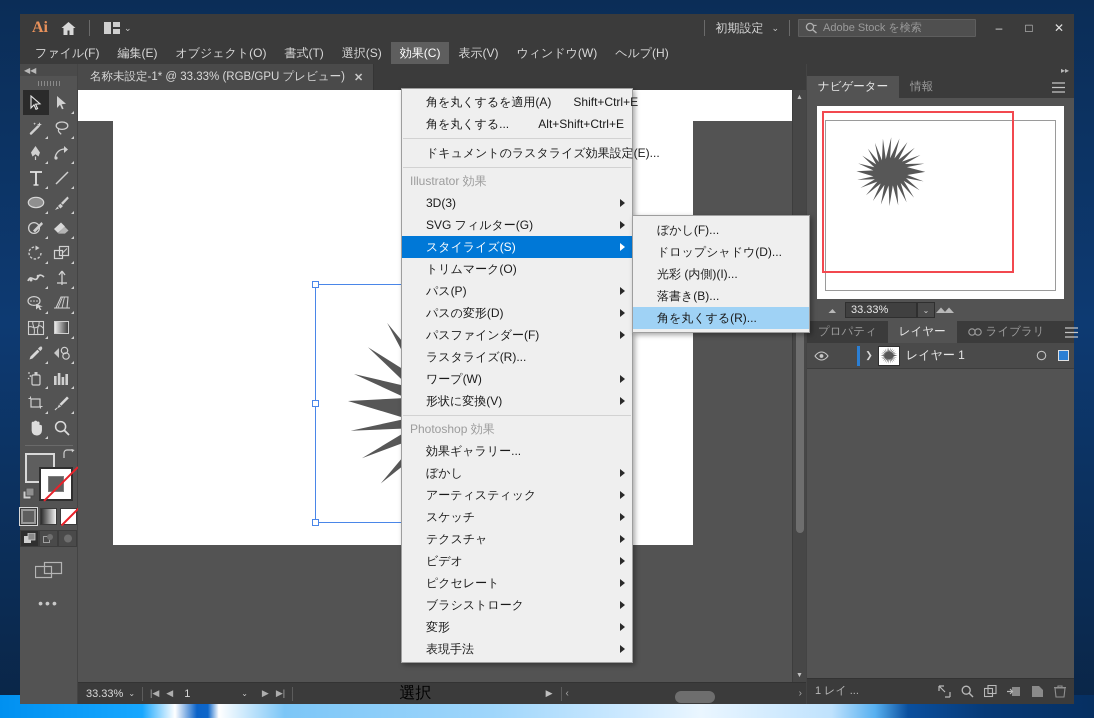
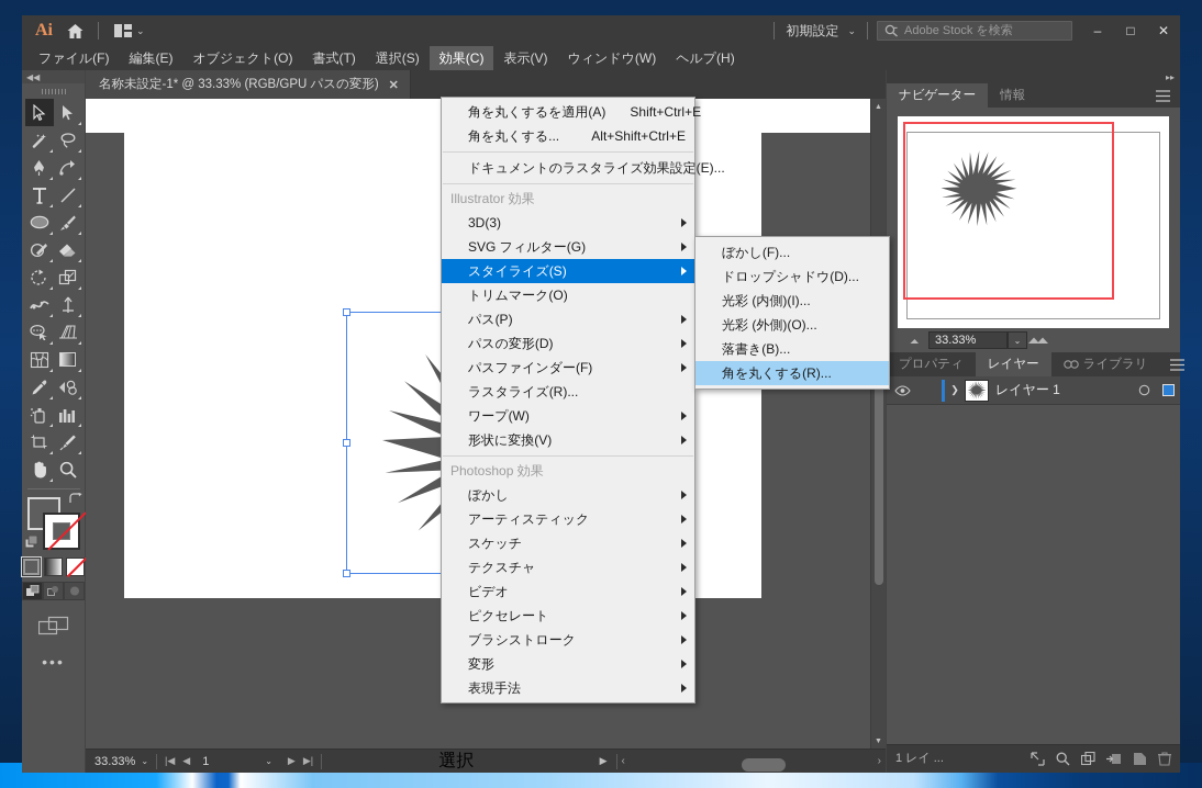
  Ai
  ⌄
  初期設定
  ⌄
  Adobe Stock を検索
  –
  □
  ✕
  ファイル(F)
  編集(E)
  オブジェクト(O)
  書式(T)
  選択(S)
  効果(C)
  表示(V)
  ウィンドウ(W)
  ヘルプ(H)
  ◀◀
  •••
- 名称未設定-1* @ 33.33% (RGB/GPU プレビュー)
+ 名称未設定-1* @ 33.33% (RGB/GPU パスの変形)
  ✕
  33.33%
  ⌄
  |◀
  ◀
  1
  ⌄
  ▶
  ▶|
  選択
  ▶
  ‹
  ›
  ▸▸
  ナビゲーター
  情報
  33.33%
  ⌄
  プロパティ
  レイヤー
  ライブラリ
  ❯
  レイヤー 1
  1 レイ ...
  角を丸くするを適用(A)
  Shift+Ctrl+E
  角を丸くする...
  Alt+Shift+Ctrl+E
  ドキュメントのラスタライズ効果設定(E)...
  Illustrator 効果
  3D(3)
  SVG フィルター(G)
  スタイライズ(S)
  トリムマーク(O)
  パス(P)
  パスの変形(D)
  パスファインダー(F)
  ラスタライズ(R)...
  ワープ(W)
  形状に変換(V)
  Photoshop 効果
- 効果ギャラリー...
  ぼかし
  アーティスティック
  スケッチ
  テクスチャ
  ビデオ
  ピクセレート
  ブラシストローク
  変形
  表現手法
  ぼかし(F)...
  ドロップシャドウ(D)...
  光彩 (内側)(I)...
+ 光彩 (外側)(O)...
  落書き(B)...
  角を丸くする(R)...
